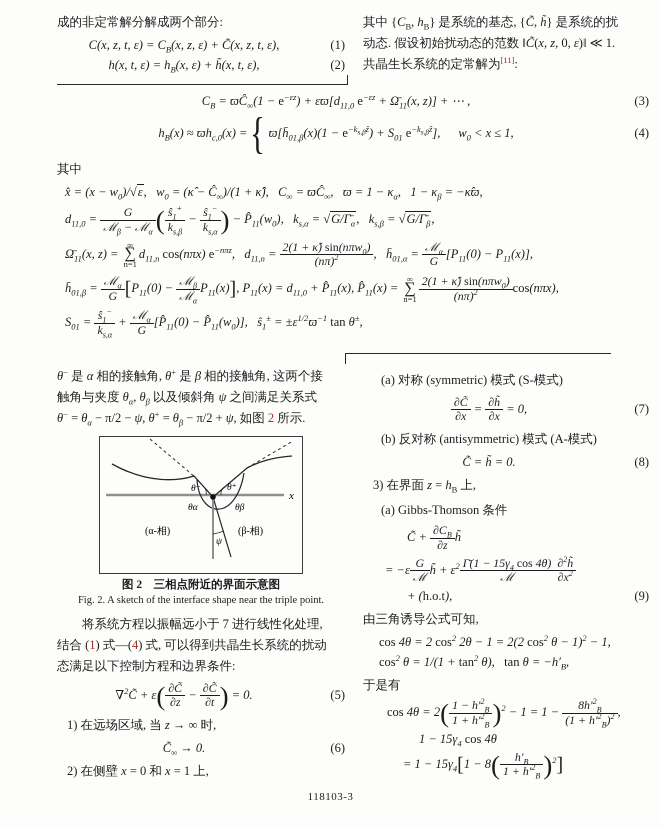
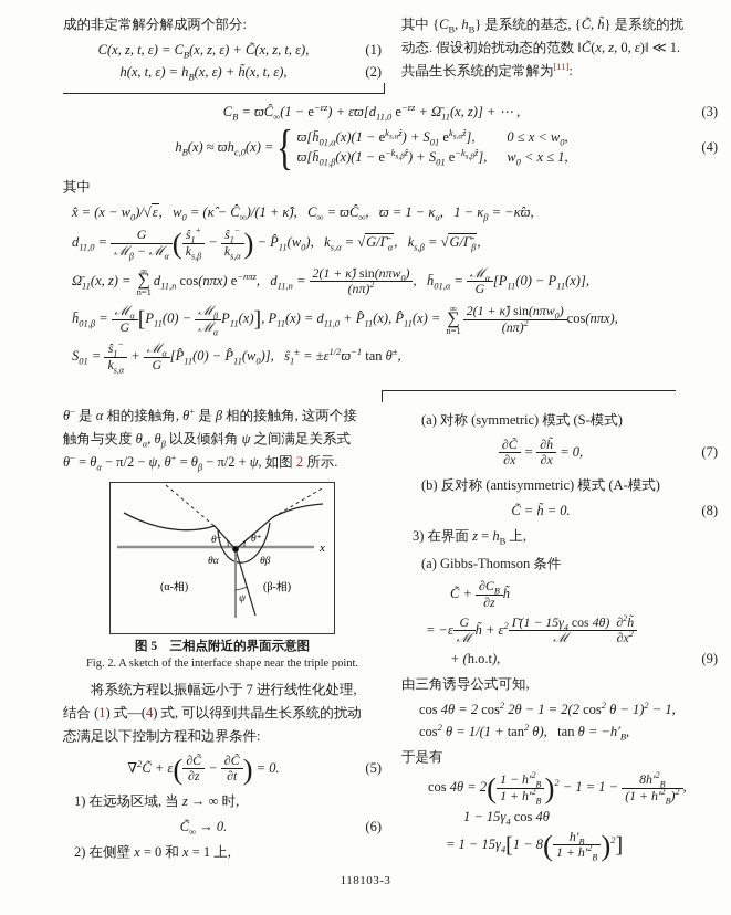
  成的非定常解分解成两个部分:
  C(x, z, t, ε) = CB(x, z, ε) + C̃(x, z, t, ε),
  (1)
  h(x, t, ε) = hB(x, ε) + h̃(x, t, ε),
  (2)
  其中 {CB, hB} 是系统的基态, {C̃, h̃} 是系统的扰
  动态. 假设初始扰动态的范数 ‖C̃(x, z, 0, ε)‖ ≪ 1.
  共晶生长系统的定常解为[11]:
  CB = ϖĈ∞(1 − e−εz) + εϖ[d11,0 e−εz + Ω̄11(x, z)] + ⋯ ,
  (3)
  hB(x) ≈ ϖhc,0(x) =
  {
+ ϖ[h̄01,α(x)(1 − eks,αẑ) + S01 eks,αẑ],
+ 0 ≤ x < w0,
  ϖ[h̄01,β(x)(1 − e−ks,βẑ) + S01 e−ks,βẑ],
  w0 < x ≤ 1,
  (4)
  其中
  x̂ = (x − w0)/√ε, w0 = (κ̂ − Ĉ∞)/(1 + κ̂), C∞ = ϖĈ∞, ϖ = 1 − κα, 1 − κβ = −κ̂ϖ,
  d11,0 =
  G
  ℳβ − ℳα
  (
  ŝ1+
  ks,β
  −
  ŝ1−
  ks,α
  ) − P̂11(w0), ks,α = √G/Γ̄α, ks,β = √G/Γ̄β,
  Ω̄11(x, z) =
  ∞
  ∑
  n=1
  d11,n cos(nπx) e−nπz, d11,n =
  2(1 + κ̂) sin(nπw0)
  (nπ)2
  , h̄01,α =
  ℳα
  G
  [P11(0) − P11(x)],
  h̄01,β =
  ℳα
  G
  [P11(0) −
  ℳβ
  ℳα
  P11(x)], P11(x) = d11,0 + P̂11(x), P̂11(x) =
  ∞
  ∑
  n=1
  2(1 + κ̂) sin(nπw0)
  (nπ)2
  cos(nπx),
  S01 =
  ŝ1−
  ks,α
  +
  ℳα
  G
  [P̂11(0) − P̂11(w0)], ŝ1± = ±ε1/2ϖ−1 tan θ±,
  θ− 是 α 相的接触角, θ+ 是 β 相的接触角, 这两个接
  触角与夹度 θα, θβ 以及倾斜角 ψ 之间满足关系式
  θ− = θα − π/2 − ψ, θ+ = θβ − π/2 + ψ, 如图 2 所示.
  x
  θ⁻
  θ⁺
  θα
  θβ
  (α-相)
  (β-相)
  ψ
- 图 2 三相点附近的界面示意图
+ 图 5 三相点附近的界面示意图
  Fig. 2. A sketch of the interface shape near the triple point.
  将系统方程以振幅远小于 7 进行线性化处理,
  结合 (1) 式—(4) 式, 可以得到共晶生长系统的扰动
  态满足以下控制方程和边界条件:
  ∇2C̃ + ε(
  ∂C̃
  ∂z
  −
  ∂C̃
  ∂t
  ) = 0.
  (5)
  1) 在远场区域, 当 z → ∞ 时,
  C̃∞ → 0.
  (6)
  2) 在侧壁 x = 0 和 x = 1 上,
  (a) 对称 (symmetric) 模式 (S-模式)
  ∂C̃
  ∂x
  =
  ∂h̃
  ∂x
  = 0,
  (7)
  (b) 反对称 (antisymmetric) 模式 (A-模式)
  C̃ = h̃ = 0.
  (8)
  3) 在界面 z = hB 上,
  (a) Gibbs-Thomson 条件
  C̃ +
  ∂CB
  ∂z
  h̃
  = −ε
  G
  ℳ
  h̃ + ε2
  Γ̄(1 − 15γ4 cos 4θ)
  ℳ
  ∂2h̃
  ∂x2
  + (h.o.t),
  (9)
  由三角诱导公式可知,
  cos 4θ = 2 cos2 2θ − 1 = 2(2 cos2 θ − 1)2 − 1,
  cos2 θ = 1/(1 + tan2 θ), tan θ = −h′B,
  于是有
  cos 4θ = 2(
  1 − h′2B
  1 + h′2B
  )2 − 1 = 1 −
  8h′2B
  (1 + h′2B)2
  ,
  1 − 15γ4 cos 4θ
  = 1 − 15γ4[1 − 8(
  h′B
  1 + h′2B
  )2]
  118103-3
